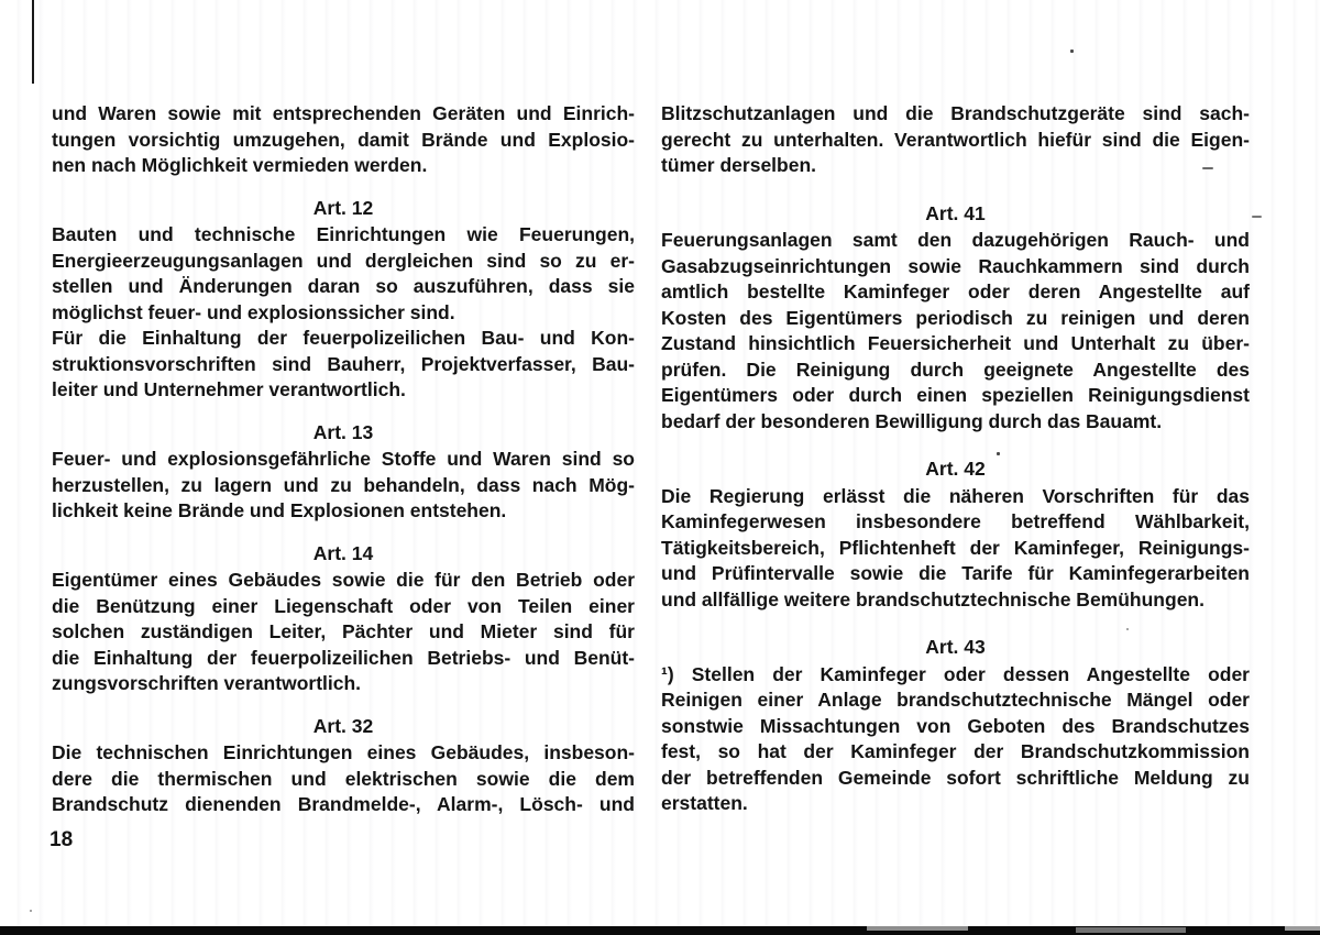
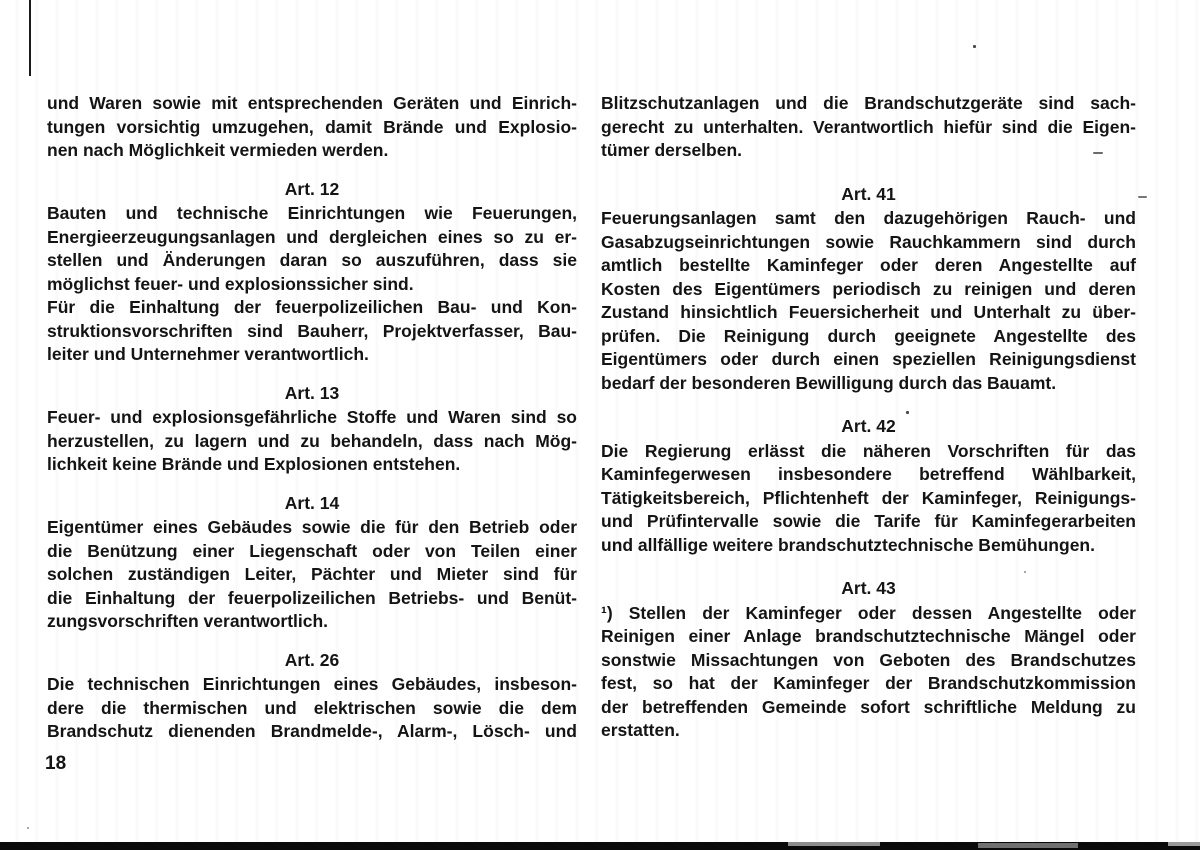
  und Waren sowie mit entsprechenden Geräten und Einrich-
  tungen vorsichtig umzugehen, damit Brände und Explosio-
  nen nach Möglichkeit vermieden werden.
  Art. 12
  Bauten und technische Einrichtungen wie Feuerungen,
- Energieerzeugungsanlagen und dergleichen sind so zu er-
+ Energieerzeugungsanlagen und dergleichen eines so zu er-
  stellen und Änderungen daran so auszuführen, dass sie
  möglichst feuer- und explosionssicher sind.
  Für die Einhaltung der feuerpolizeilichen Bau- und Kon-
  struktionsvorschriften sind Bauherr, Projektverfasser, Bau-
  leiter und Unternehmer verantwortlich.
  Art. 13
  Feuer- und explosionsgefährliche Stoffe und Waren sind so
  herzustellen, zu lagern und zu behandeln, dass nach Mög-
  lichkeit keine Brände und Explosionen entstehen.
  Art. 14
  Eigentümer eines Gebäudes sowie die für den Betrieb oder
  die Benützung einer Liegenschaft oder von Teilen einer
  solchen zuständigen Leiter, Pächter und Mieter sind für
  die Einhaltung der feuerpolizeilichen Betriebs- und Benüt-
  zungsvorschriften verantwortlich.
- Art. 32
+ Art. 26
  Die technischen Einrichtungen eines Gebäudes, insbeson-
  dere die thermischen und elektrischen sowie die dem
  Brandschutz dienenden Brandmelde-, Alarm-, Lösch- und
  Blitzschutzanlagen und die Brandschutzgeräte sind sach-
  gerecht zu unterhalten. Verantwortlich hiefür sind die Eigen-
  tümer derselben.
  Art. 41
  Feuerungsanlagen samt den dazugehörigen Rauch- und
  Gasabzugseinrichtungen sowie Rauchkammern sind durch
  amtlich bestellte Kaminfeger oder deren Angestellte auf
  Kosten des Eigentümers periodisch zu reinigen und deren
  Zustand hinsichtlich Feuersicherheit und Unterhalt zu über-
  prüfen. Die Reinigung durch geeignete Angestellte des
  Eigentümers oder durch einen speziellen Reinigungsdienst
  bedarf der besonderen Bewilligung durch das Bauamt.
  Art. 42
  Die Regierung erlässt die näheren Vorschriften für das
  Kaminfegerwesen insbesondere betreffend Wählbarkeit,
  Tätigkeitsbereich, Pflichtenheft der Kaminfeger, Reinigungs-
  und Prüfintervalle sowie die Tarife für Kaminfegerarbeiten
  und allfällige weitere brandschutztechnische Bemühungen.
  Art. 43
  ¹) Stellen der Kaminfeger oder dessen Angestellte oder
  Reinigen einer Anlage brandschutztechnische Mängel oder
  sonstwie Missachtungen von Geboten des Brandschutzes
  fest, so hat der Kaminfeger der Brandschutzkommission
  der betreffenden Gemeinde sofort schriftliche Meldung zu
  erstatten.
  18
